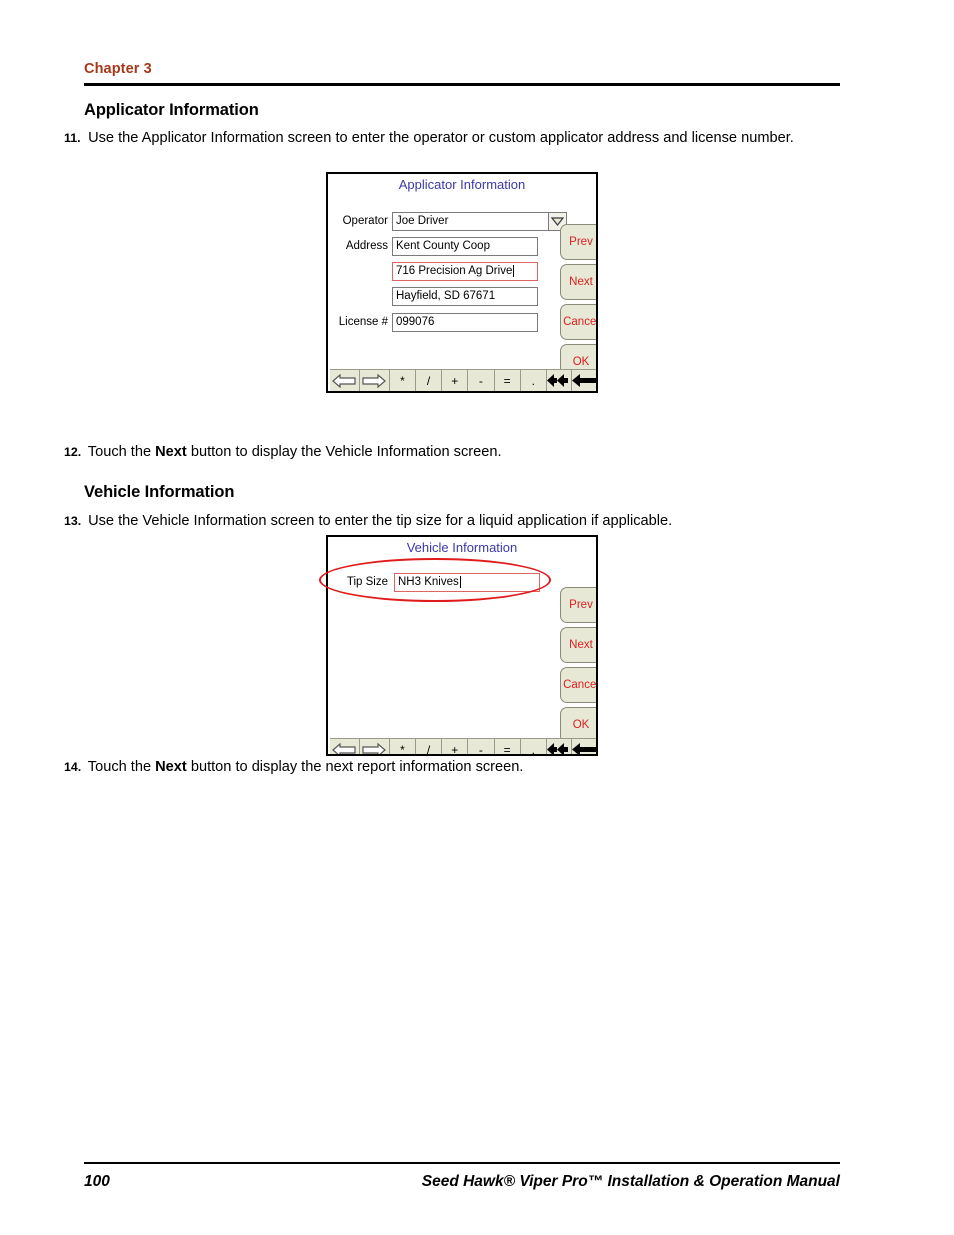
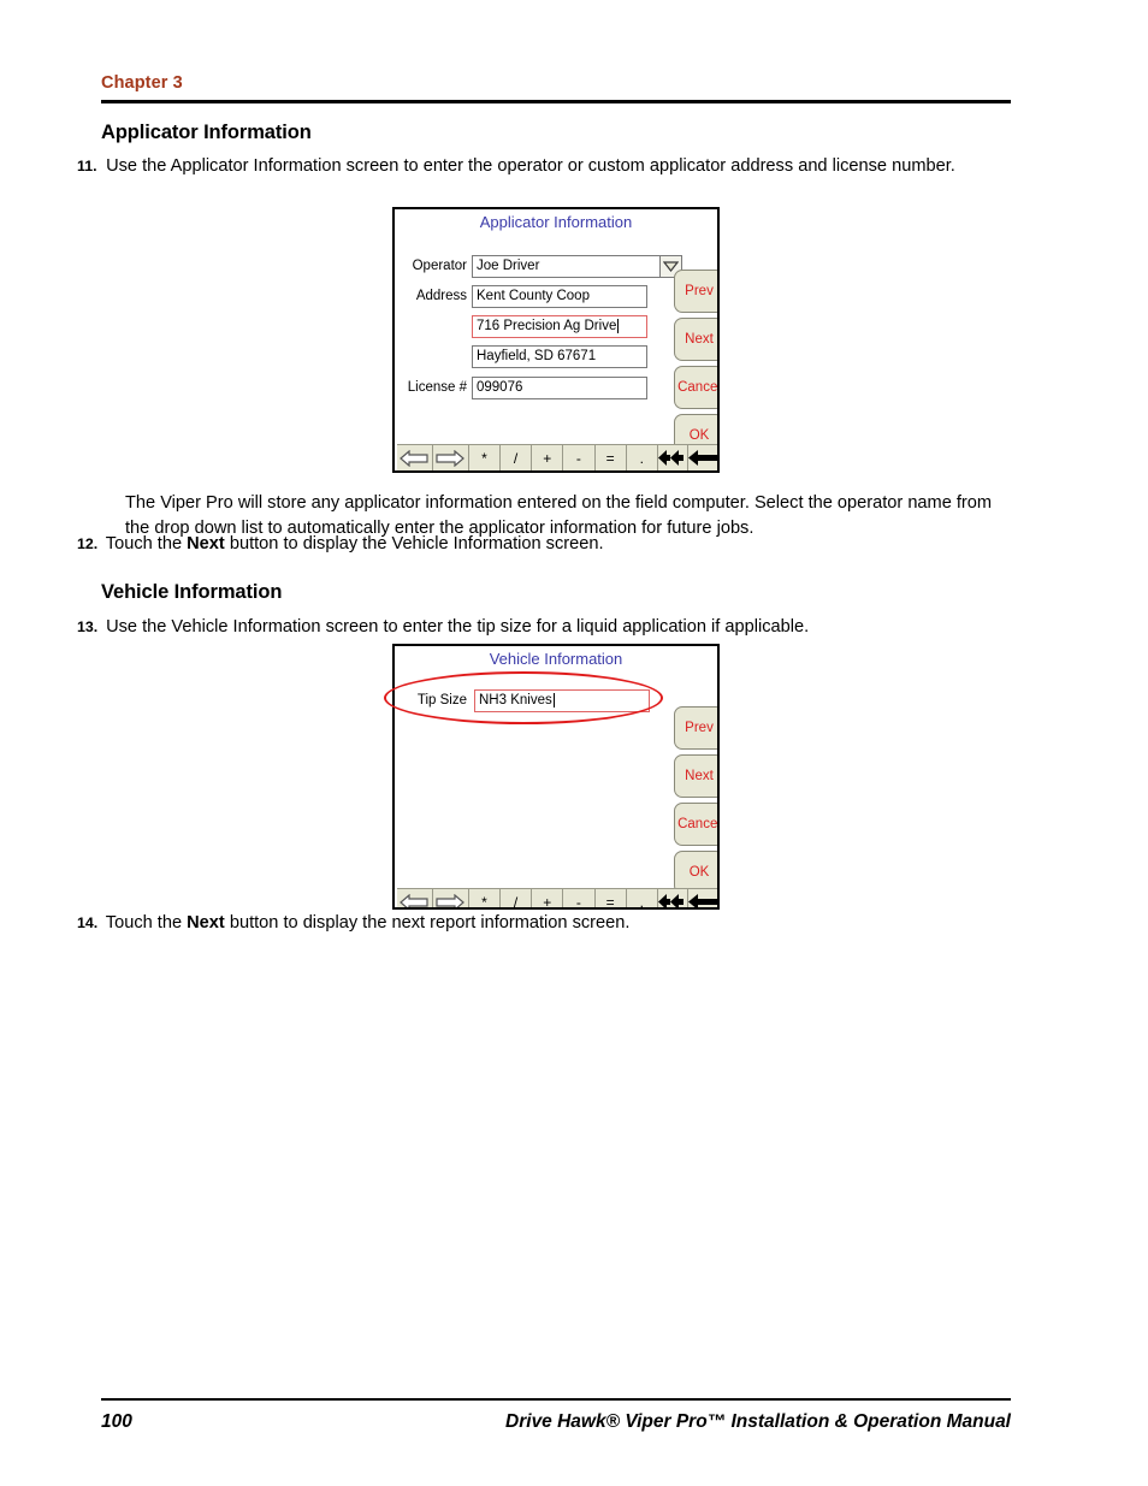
  Chapter 3
  Applicator Information
  11. Use the Applicator Information screen to enter the operator or custom applicator address and license number.
  Applicator Information
  Operator
  Joe Driver
  Address
  Kent County Coop
  716 Precision Ag Drive
  Hayfield, SD 67671
  License #
  099076
  Prev
  Next
  Cance
  OK
  *
  /
  +
  -
  =
  .
+ The Viper Pro will store any applicator information entered on the field computer. Select the operator name from the drop down list to automatically enter the applicator information for future jobs.
  12. Touch the Next button to display the Vehicle Information screen.
  Vehicle Information
  13. Use the Vehicle Information screen to enter the tip size for a liquid application if applicable.
  Vehicle Information
  Tip Size
  NH3 Knives
  Prev
  Next
  Cance
  OK
  *
  /
  +
  -
  =
  .
  14. Touch the Next button to display the next report information screen.
  100
- Seed Hawk® Viper Pro™ Installation & Operation Manual
+ Drive Hawk® Viper Pro™ Installation & Operation Manual
